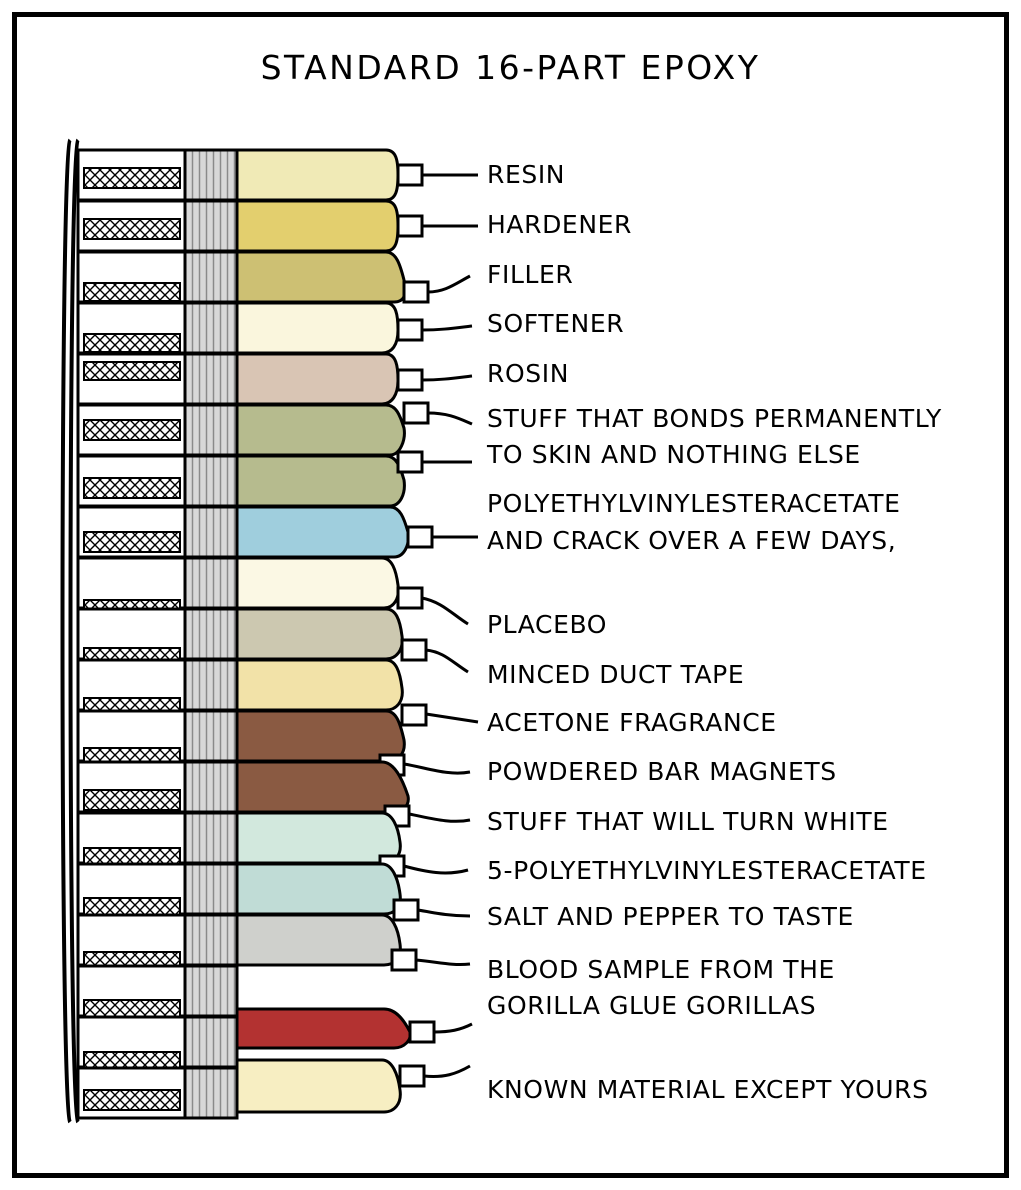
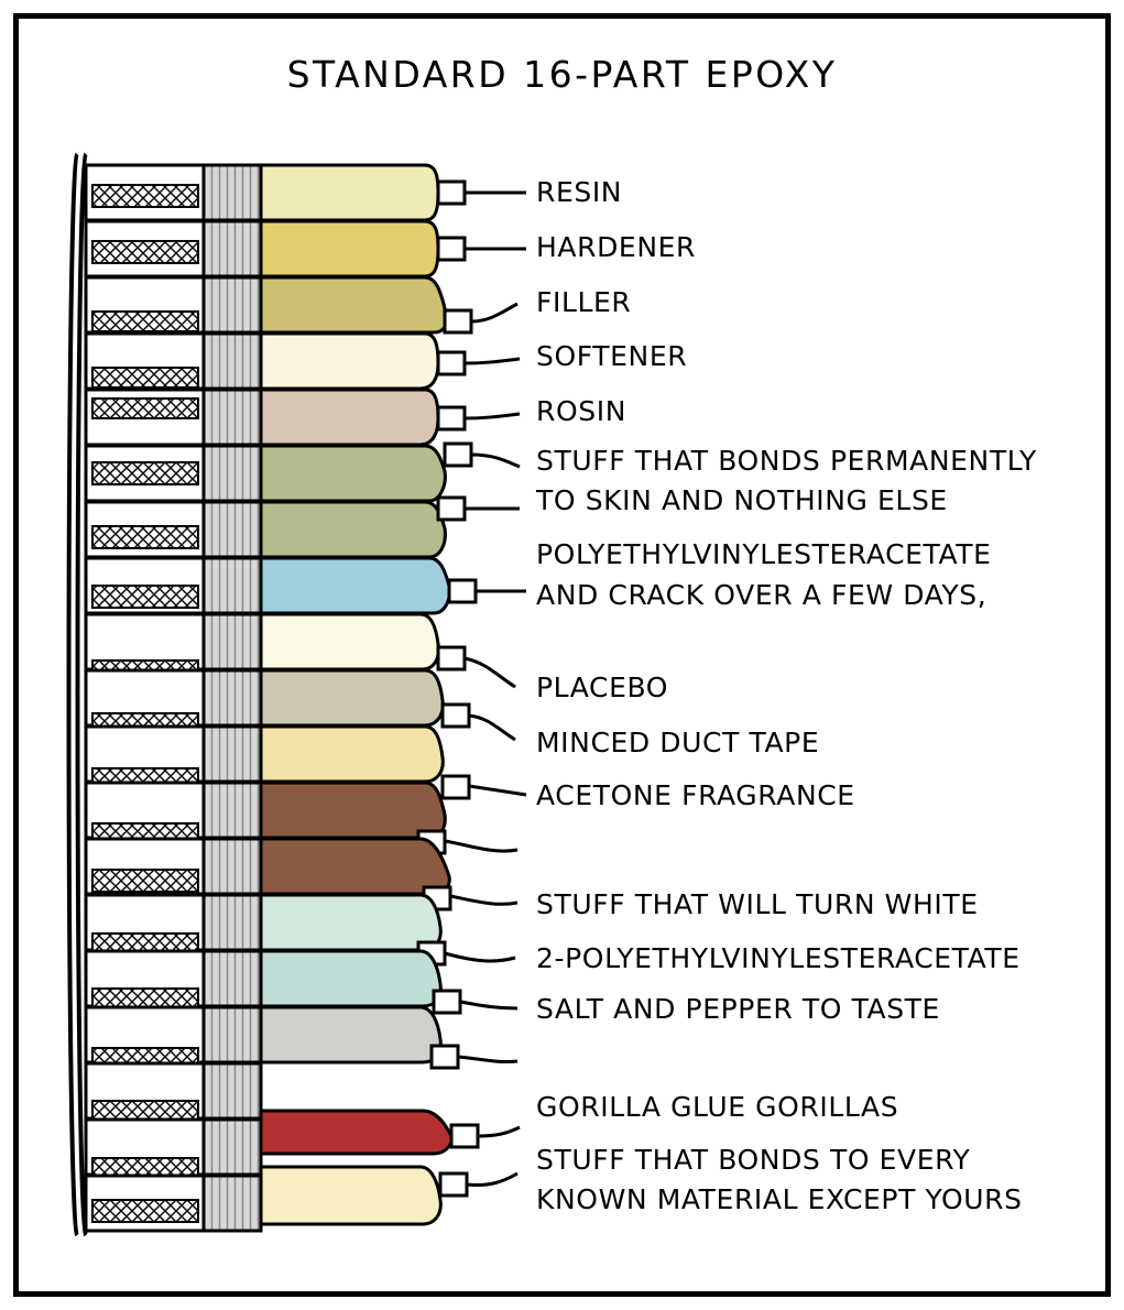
  STANDARD 16-PART EPOXY
  RESIN
  HARDENER
  FILLER
  SOFTENER
  ROSIN
  STUFF THAT BONDS PERMANENTLY
  TO SKIN AND NOTHING ELSE
  POLYETHYLVINYLESTERACETATE
  AND CRACK OVER A FEW DAYS,
  PLACEBO
  MINCED DUCT TAPE
  ACETONE FRAGRANCE
- POWDERED BAR MAGNETS
  STUFF THAT WILL TURN WHITE
- 5-POLYETHYLVINYLESTERACETATE
+ 2-POLYETHYLVINYLESTERACETATE
  SALT AND PEPPER TO TASTE
- BLOOD SAMPLE FROM THE
  GORILLA GLUE GORILLAS
+ STUFF THAT BONDS TO EVERY
  KNOWN MATERIAL EXCEPT YOURS
